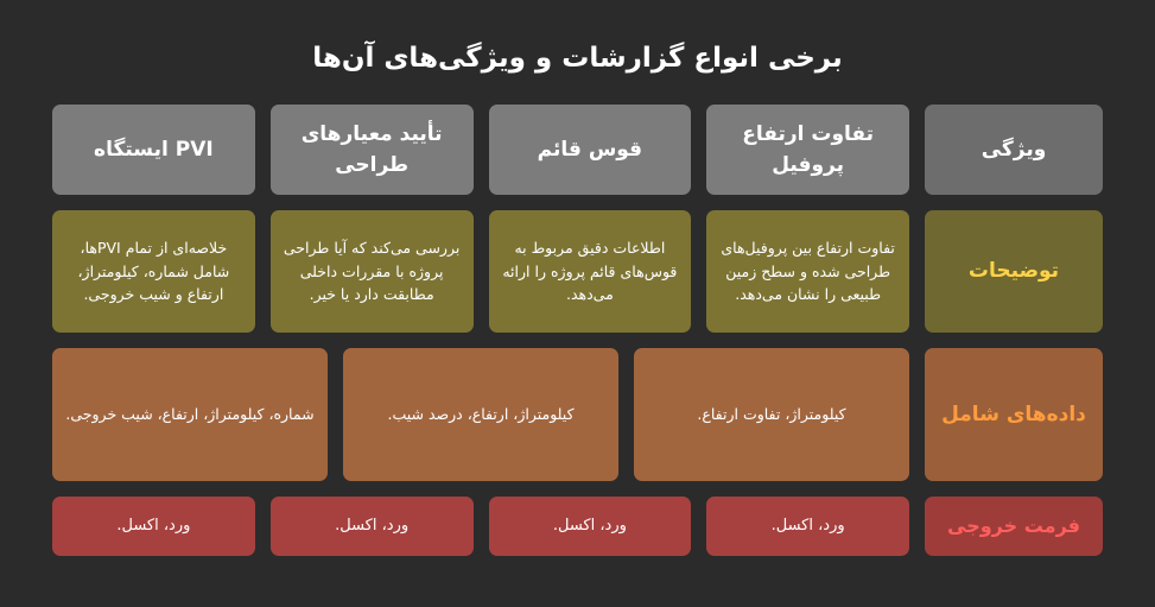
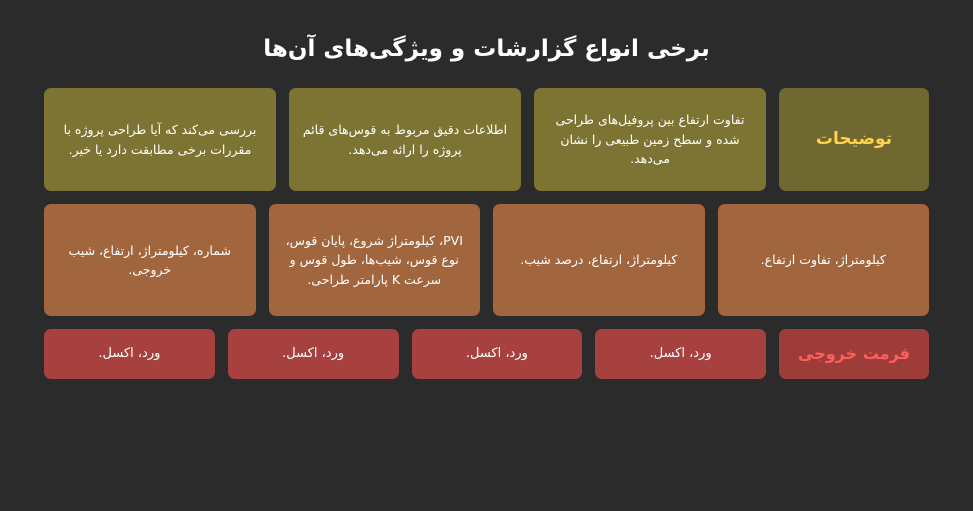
  برخی انواع گزارشات و ویژگی‌های آن‌ها
- ویژگی
- تفاوت ارتفاع پروفیل
- قوس قائم
- تأیید معیارهای طراحی
- PVI ایستگاه
  توضیحات
  تفاوت ارتفاع بین پروفیل‌های طراحی شده و سطح زمین طبیعی را نشان می‌دهد.
  اطلاعات دقیق مربوط به قوس‌های قائم پروژه را ارائه می‌دهد.
- بررسی می‌کند که آیا طراحی پروژه با مقررات داخلی مطابقت دارد یا خیر.
+ بررسی می‌کند که آیا طراحی پروژه با مقررات برخی مطابقت دارد یا خیر.
- خلاصه‌ای از تمام PVI‌ها، شامل شماره، کیلومتراژ، ارتفاع و شیب خروجی.
- داده‌های شامل
  کیلومتراژ، تفاوت ارتفاع.
  کیلومتراژ، ارتفاع، درصد شیب.
+ PVI، کیلومتراژ شروع، پایان قوس، نوع قوس، شیب‌ها، طول قوس و سرعت K پارامتر طراحی.
  شماره، کیلومتراژ، ارتفاع، شیب خروجی.
  فرمت خروجی
  ورد، اکسل.
  ورد، اکسل.
  ورد، اکسل.
  ورد، اکسل.
